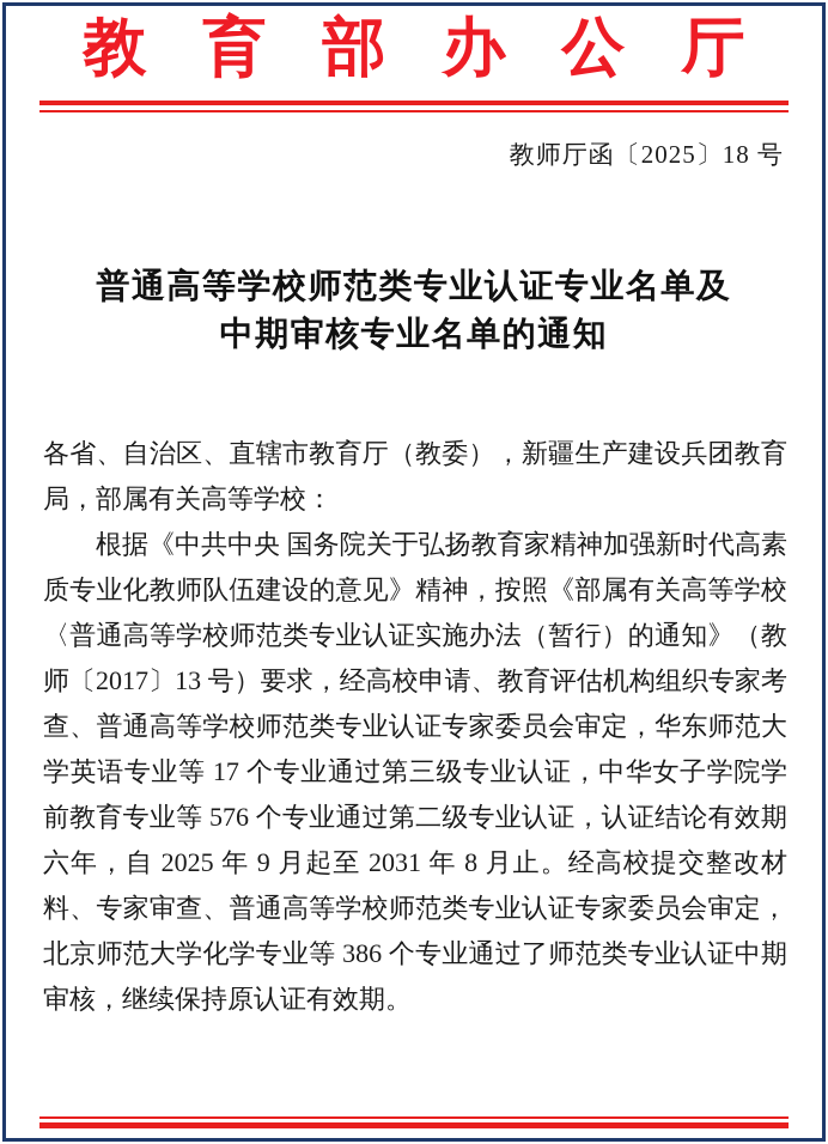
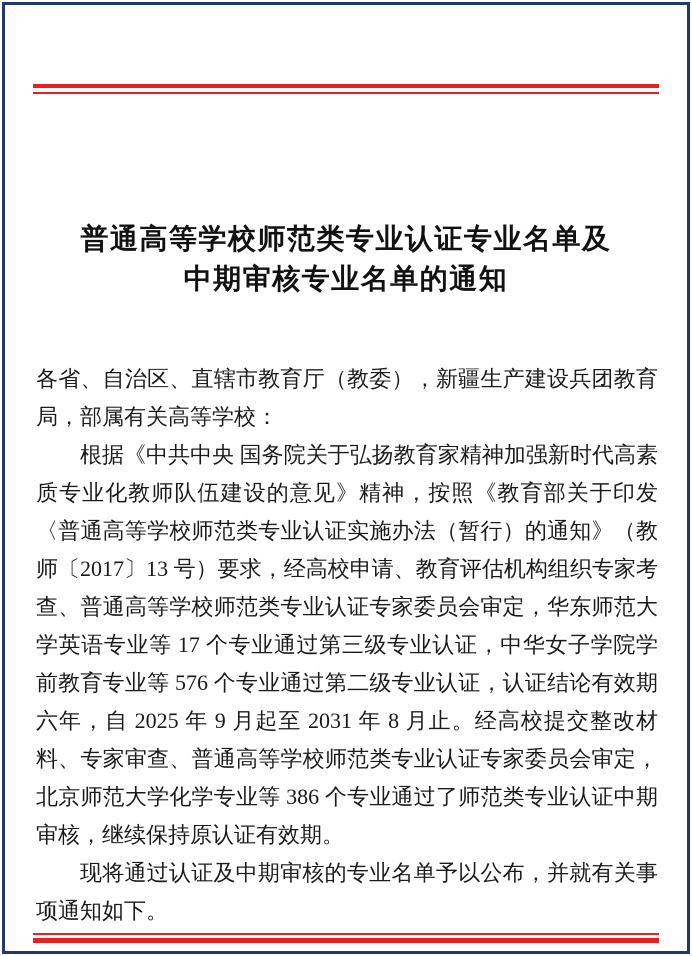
- 教育部办公厅
- 教师厅函〔2025〕18 号
  普通高等学校师范类专业认证专业名单及
  中期审核专业名单的通知
  各省、自治区、直辖市教育厅（教委），新疆生产建设兵团教育局，部属有关高等学校：
- 根据《中共中央 国务院关于弘扬教育家精神加强新时代高素质专业化教师队伍建设的意见》精神，按照《部属有关高等学校〈普通高等学校师范类专业认证实施办法（暂行）的通知》（教师〔2017〕13 号）要求，经高校申请、教育评估机构组织专家考查、普通高等学校师范类专业认证专家委员会审定，华东师范大学英语专业等 17 个专业通过第三级专业认证，中华女子学院学前教育专业等 576 个专业通过第二级专业认证，认证结论有效期六年，自 2025 年 9 月起至 2031 年 8 月止。经高校提交整改材料、专家审查、普通高等学校师范类专业认证专家委员会审定，北京师范大学化学专业等 386 个专业通过了师范类专业认证中期审核，继续保持原认证有效期。
+ 根据《中共中央 国务院关于弘扬教育家精神加强新时代高素质专业化教师队伍建设的意见》精神，按照《教育部关于印发〈普通高等学校师范类专业认证实施办法（暂行）的通知》（教师〔2017〕13 号）要求，经高校申请、教育评估机构组织专家考查、普通高等学校师范类专业认证专家委员会审定，华东师范大学英语专业等 17 个专业通过第三级专业认证，中华女子学院学前教育专业等 576 个专业通过第二级专业认证，认证结论有效期六年，自 2025 年 9 月起至 2031 年 8 月止。经高校提交整改材料、专家审查、普通高等学校师范类专业认证专家委员会审定，北京师范大学化学专业等 386 个专业通过了师范类专业认证中期审核，继续保持原认证有效期。
+ 现将通过认证及中期审核的专业名单予以公布，并就有关事项通知如下。
